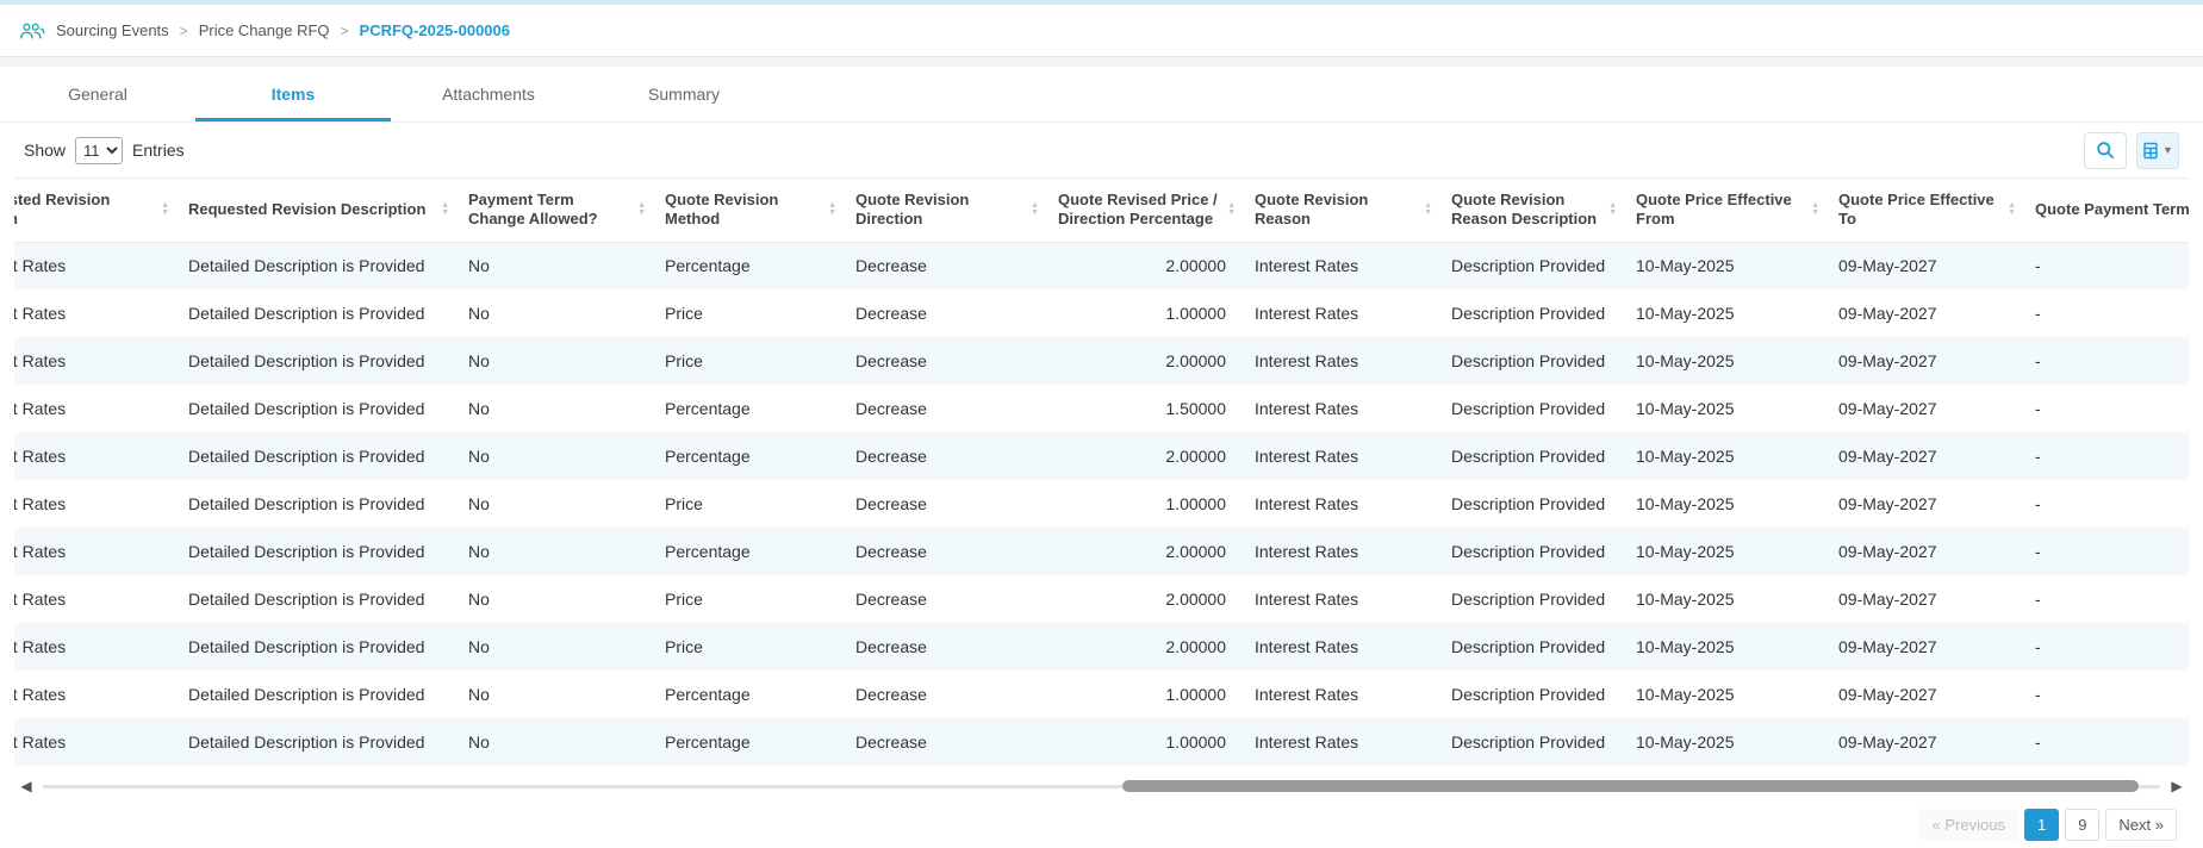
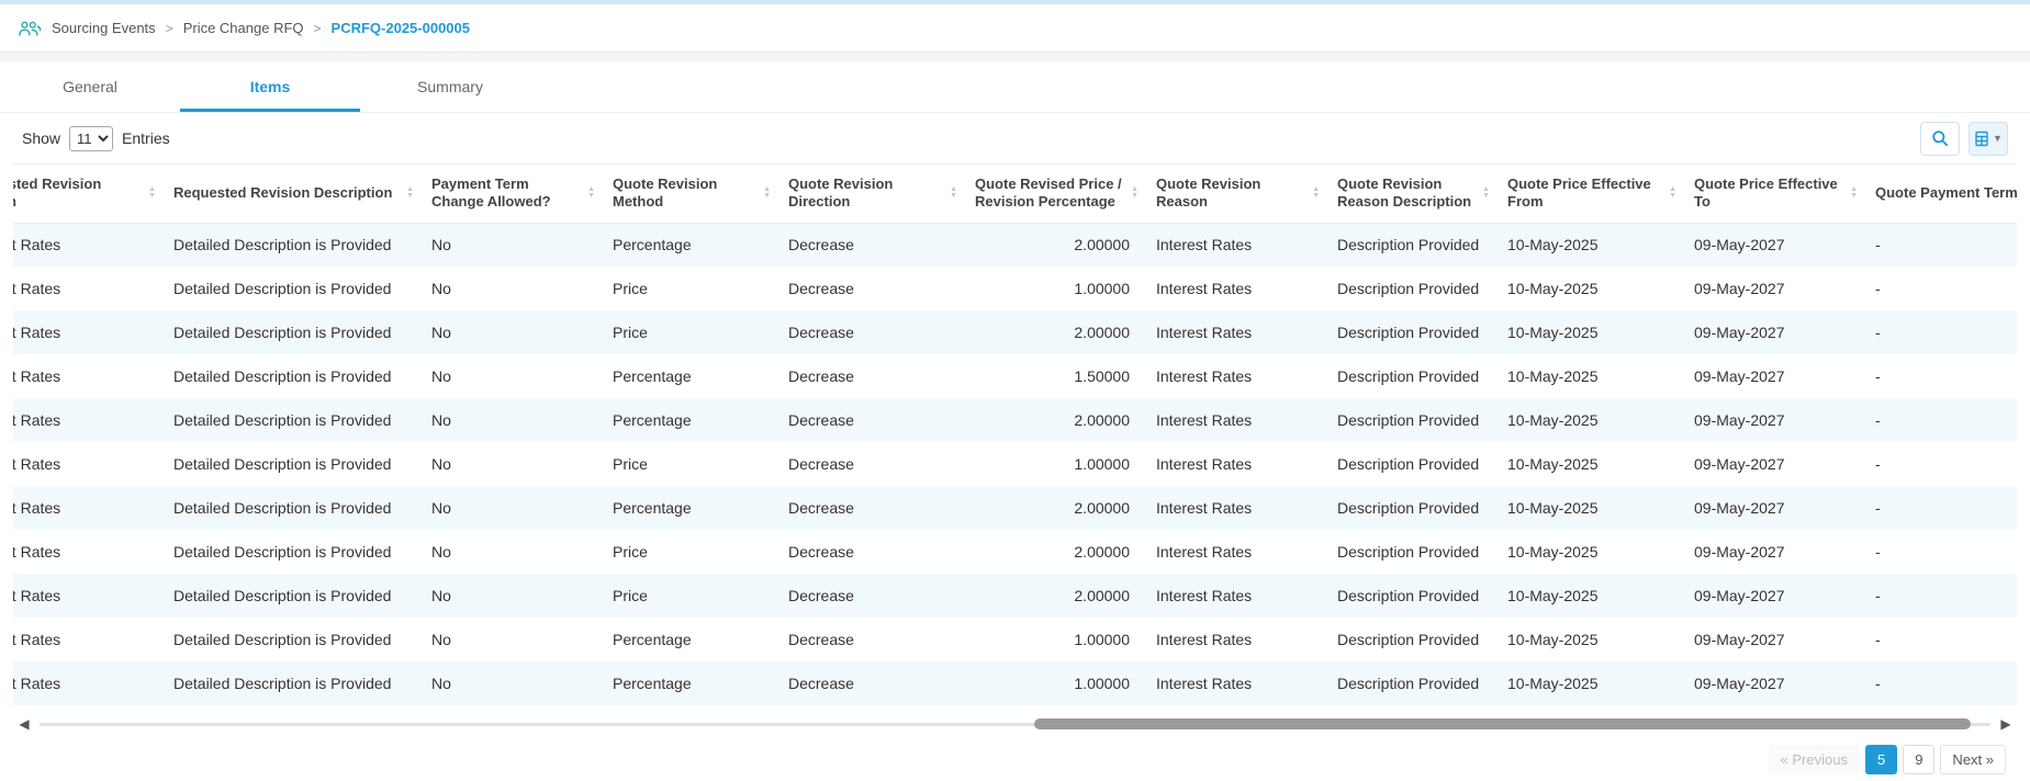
  Sourcing Events
  >
  Price Change RFQ
  >
- PCRFQ-2025-000006
+ PCRFQ-2025-000005
  General
  Items
- Attachments
  Summary
  Show
  11
  Entries
  ▼
- sted Revision	Requested Revision Description	Payment Term Change Allowed?	Quote Revision Method	Quote Revision Direction	Quote Revised Price / Direction Percentage	Quote Revision Reason	Quote Revision Reason Description	Quote Price Effective From	Quote Price Effective To	Quote Payment Term
+ sted Revision	Requested Revision Description	Payment Term Change Allowed?	Quote Revision Method	Quote Revision Direction	Quote Revised Price / Revision Percentage	Quote Revision Reason	Quote Revision Reason Description	Quote Price Effective From	Quote Price Effective To	Quote Payment Term
  t Rates	Detailed Description is Provided	No	Percentage	Decrease	2.00000	Interest Rates	Description Provided	10-May-2025	09-May-2027	-
  t Rates	Detailed Description is Provided	No	Price	Decrease	1.00000	Interest Rates	Description Provided	10-May-2025	09-May-2027	-
  t Rates	Detailed Description is Provided	No	Price	Decrease	2.00000	Interest Rates	Description Provided	10-May-2025	09-May-2027	-
  t Rates	Detailed Description is Provided	No	Percentage	Decrease	1.50000	Interest Rates	Description Provided	10-May-2025	09-May-2027	-
  t Rates	Detailed Description is Provided	No	Percentage	Decrease	2.00000	Interest Rates	Description Provided	10-May-2025	09-May-2027	-
  t Rates	Detailed Description is Provided	No	Price	Decrease	1.00000	Interest Rates	Description Provided	10-May-2025	09-May-2027	-
  t Rates	Detailed Description is Provided	No	Percentage	Decrease	2.00000	Interest Rates	Description Provided	10-May-2025	09-May-2027	-
  t Rates	Detailed Description is Provided	No	Price	Decrease	2.00000	Interest Rates	Description Provided	10-May-2025	09-May-2027	-
  t Rates	Detailed Description is Provided	No	Price	Decrease	2.00000	Interest Rates	Description Provided	10-May-2025	09-May-2027	-
  t Rates	Detailed Description is Provided	No	Percentage	Decrease	1.00000	Interest Rates	Description Provided	10-May-2025	09-May-2027	-
  t Rates	Detailed Description is Provided	No	Percentage	Decrease	1.00000	Interest Rates	Description Provided	10-May-2025	09-May-2027	-
  ◀
  ▶
  « Previous
- 1
+ 5
  9
  Next »
